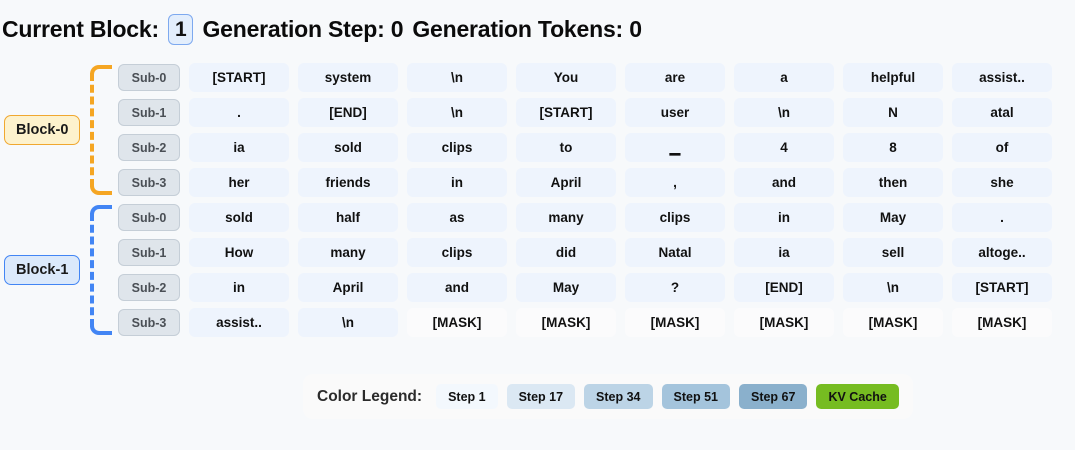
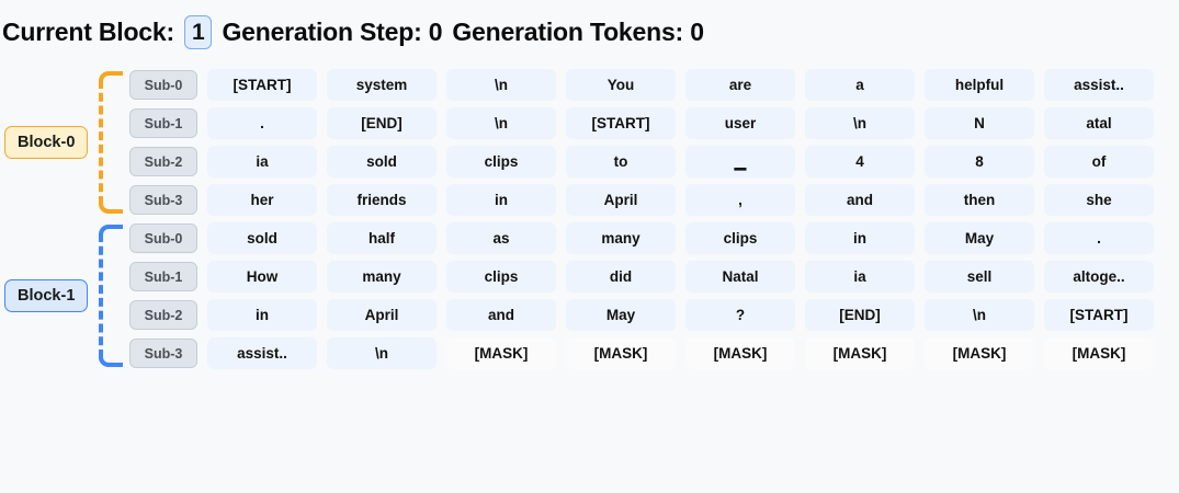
  Current Block:
  1
  Generation Step: 0
  Generation Tokens: 0
  Block-0
  Sub-0
  [START]
  system
  \n
  You
  are
  a
  helpful
  assist..
  Sub-1
  .
  [END]
  \n
  [START]
  user
  \n
  N
  atal
  Sub-2
  ia
  sold
  clips
  to
  ▁
  4
  8
  of
  Sub-3
  her
  friends
  in
  April
  ,
  and
  then
  she
  Block-1
  Sub-0
  sold
  half
  as
  many
  clips
  in
  May
  .
  Sub-1
  How
  many
  clips
  did
  Natal
  ia
  sell
  altoge..
  Sub-2
  in
  April
  and
  May
  ?
  [END]
  \n
  [START]
  Sub-3
  assist..
  \n
  [MASK]
  [MASK]
  [MASK]
  [MASK]
  [MASK]
  [MASK]
- Color Legend:
- Step 1
- Step 17
- Step 34
- Step 51
- Step 67
- KV Cache
